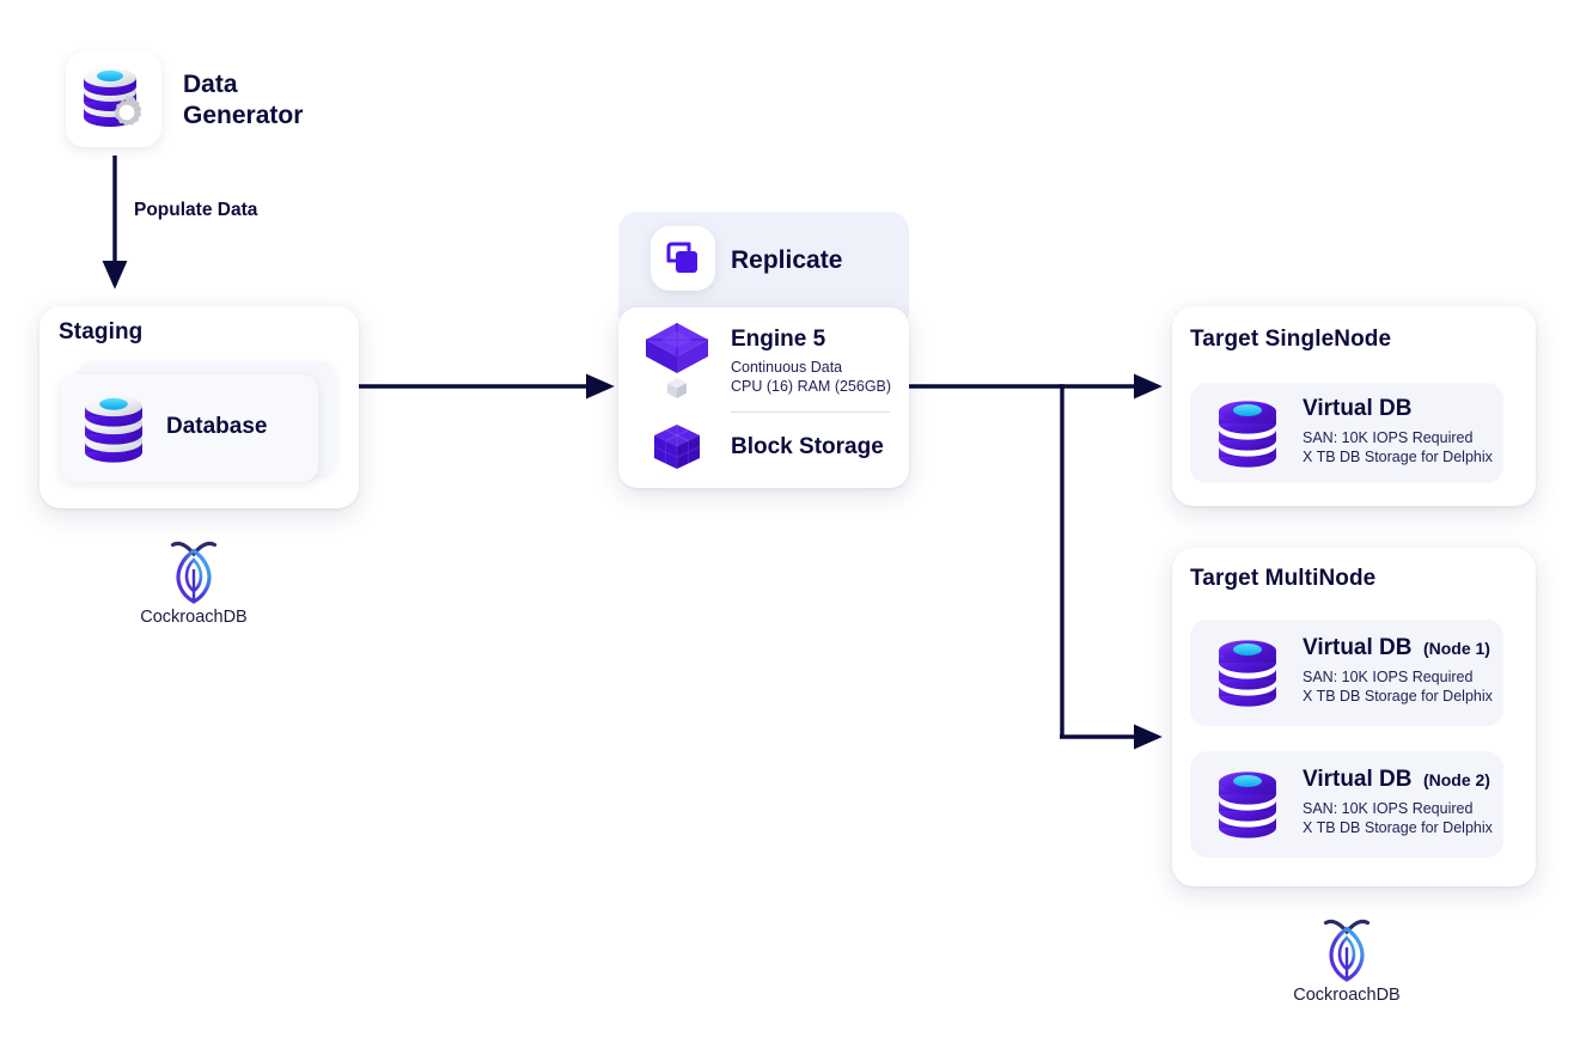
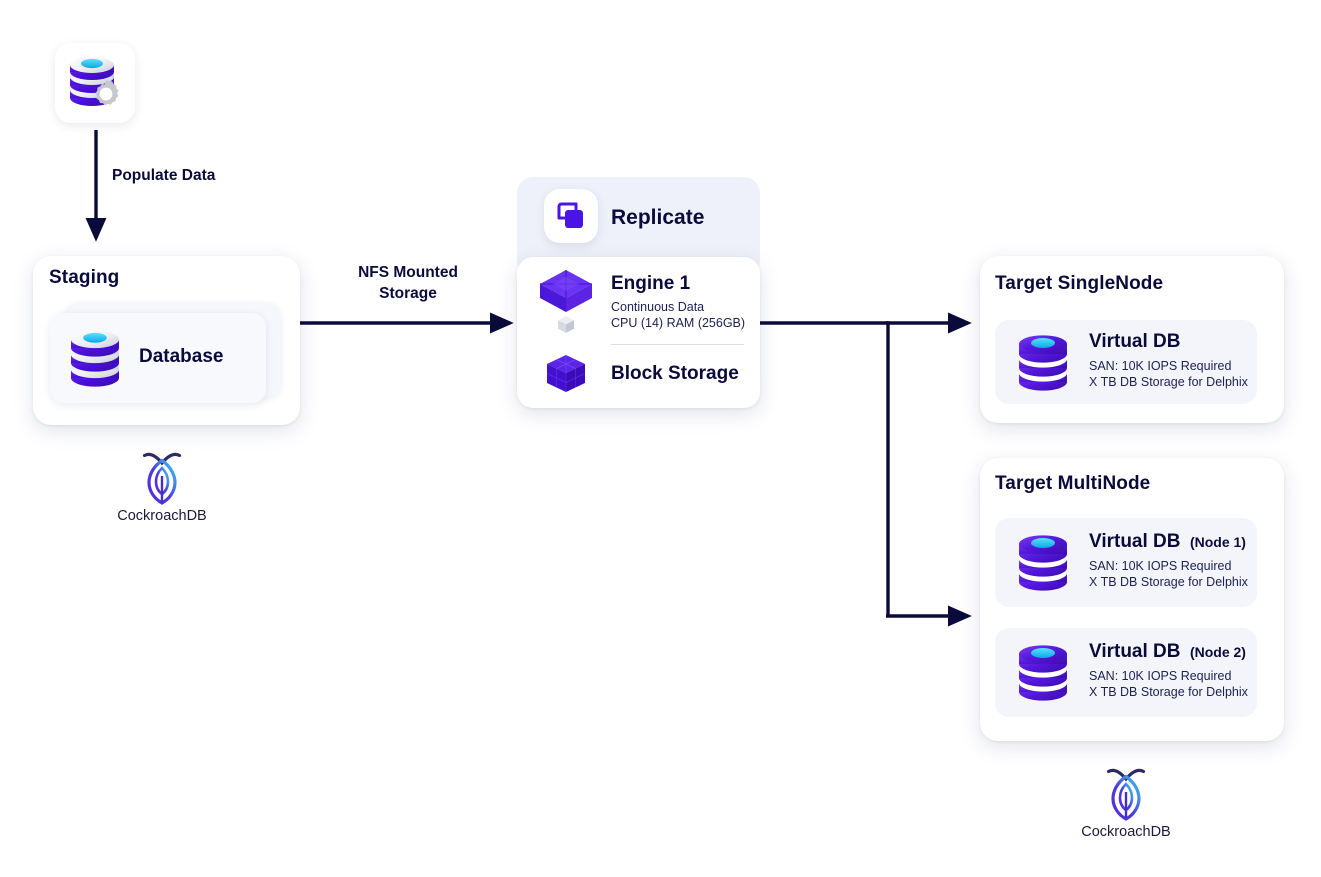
- Data
- Generator
  Populate Data
  Staging
  Database
+ NFS Mounted
+ Storage
  CockroachDB
  Replicate
- Engine 5
+ Engine 1
  Continuous Data
- CPU (16) RAM (256GB)
+ CPU (14) RAM (256GB)
  Block Storage
  Target SingleNode
  Virtual DB
  SAN: 10K IOPS Required
  X TB DB Storage for Delphix
  Target MultiNode
  Virtual DB (Node 1)
  SAN: 10K IOPS Required
  X TB DB Storage for Delphix
  Virtual DB (Node 2)
  SAN: 10K IOPS Required
  X TB DB Storage for Delphix
  CockroachDB
